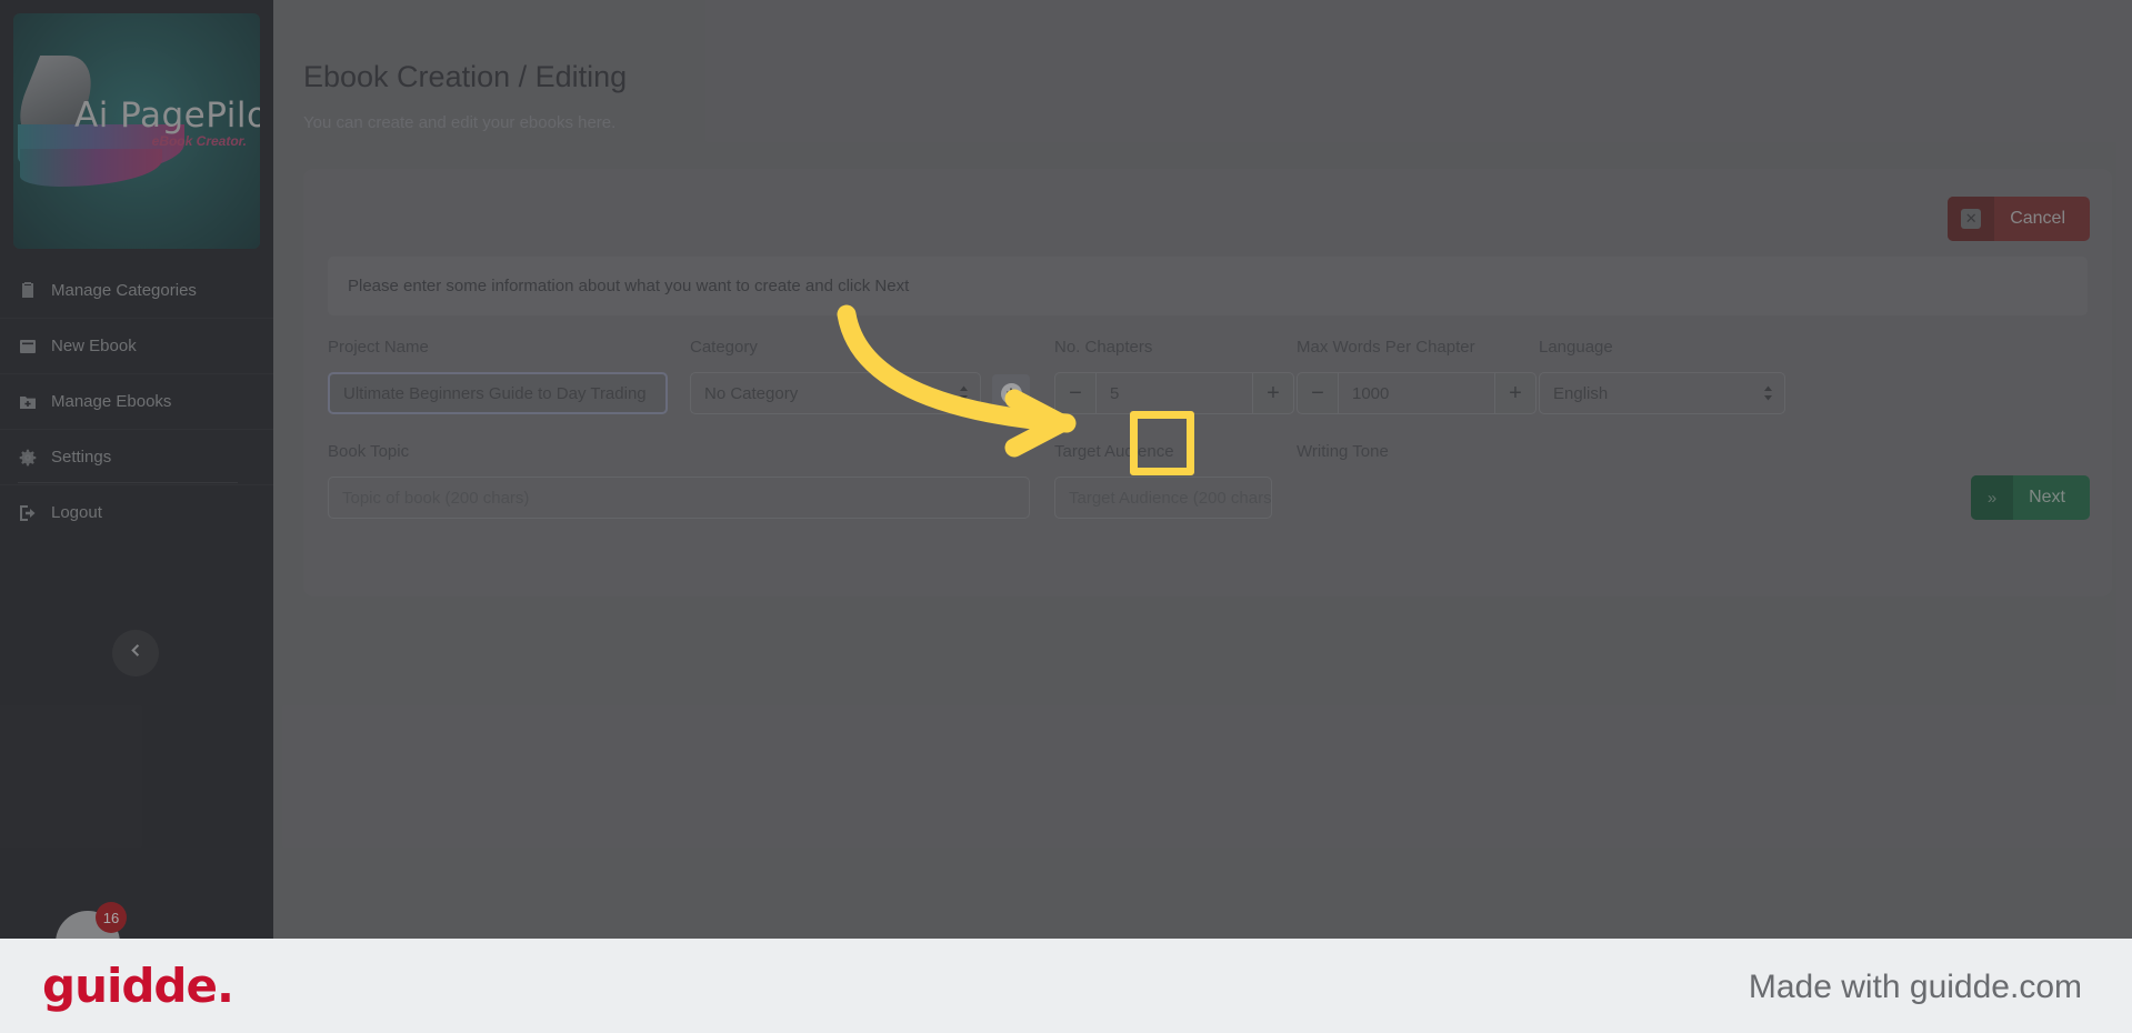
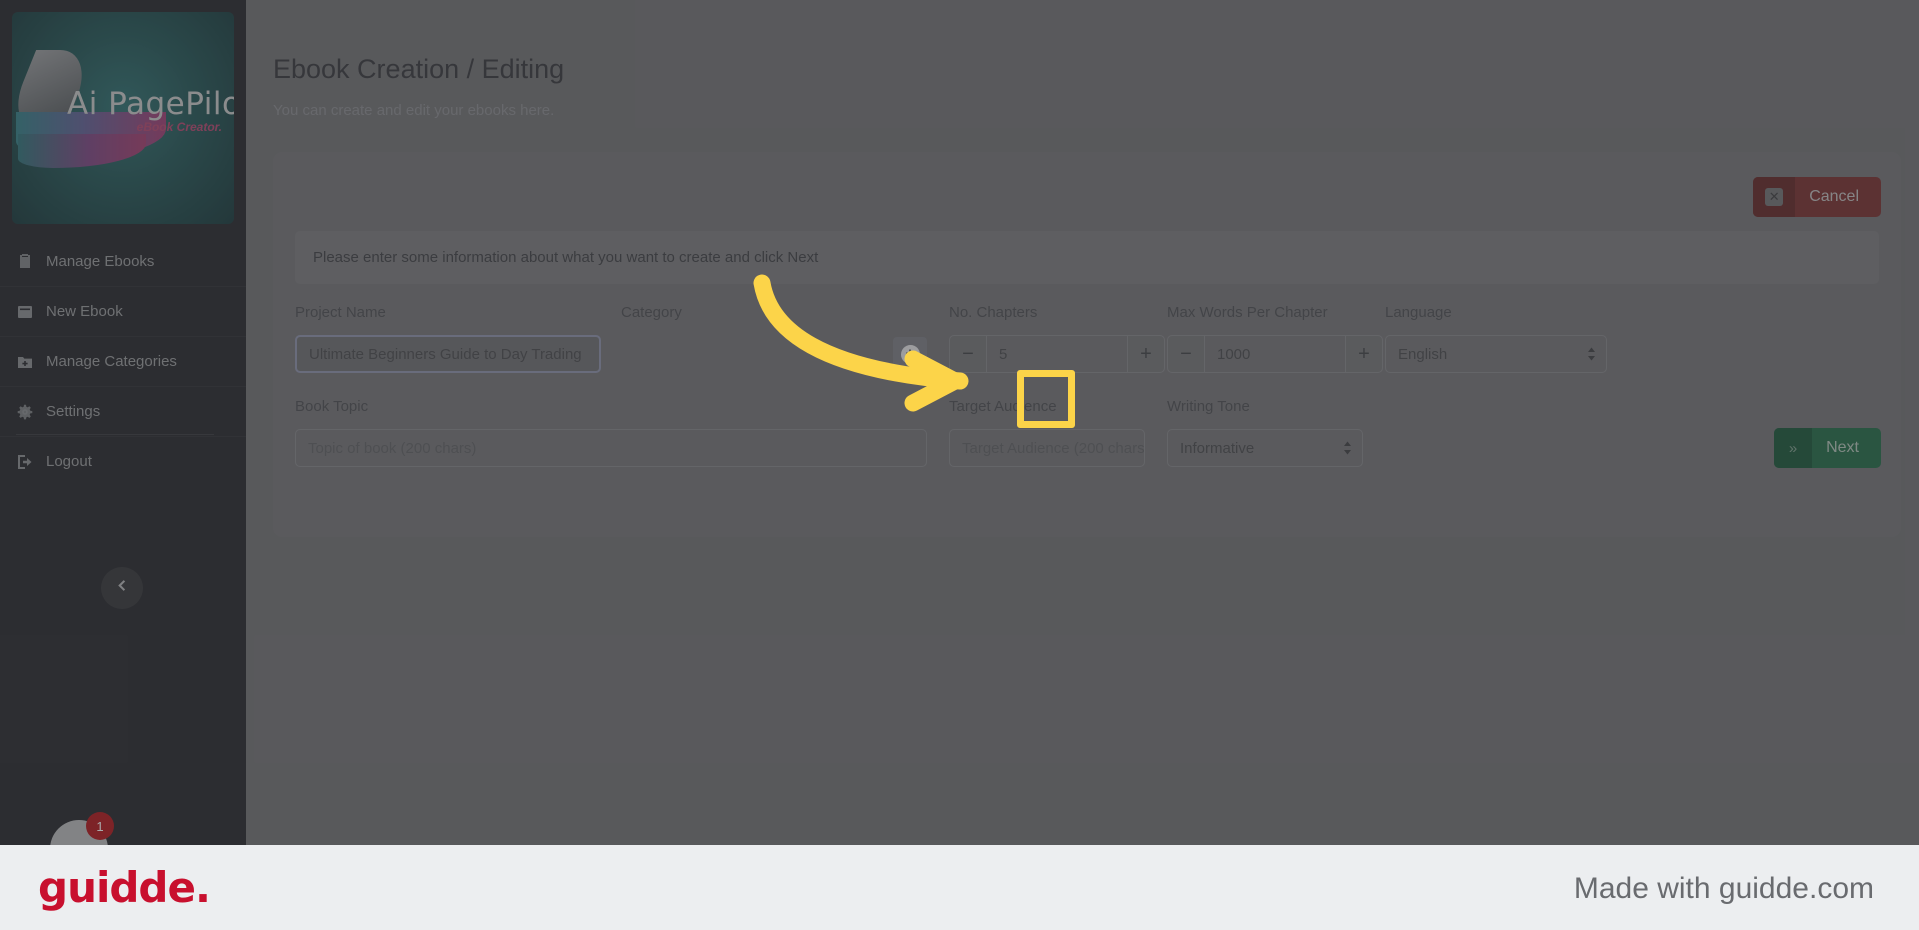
  Ai PagePilo
  eBook Creator.
- Manage Categories
+ Manage Ebooks
  New Ebook
- Manage Ebooks
+ Manage Categories
  Settings
  Logout
- 16
+ 1
  Ebook Creation / Editing
  ✕
  Cancel
  Please enter some information about what you want to create and click Next
- No Category
  −
  5
  +
  −
  1000
  +
  English
  Target Audience
+ Informative
  »
  Next
  guidde.
  Made with guidde.com
